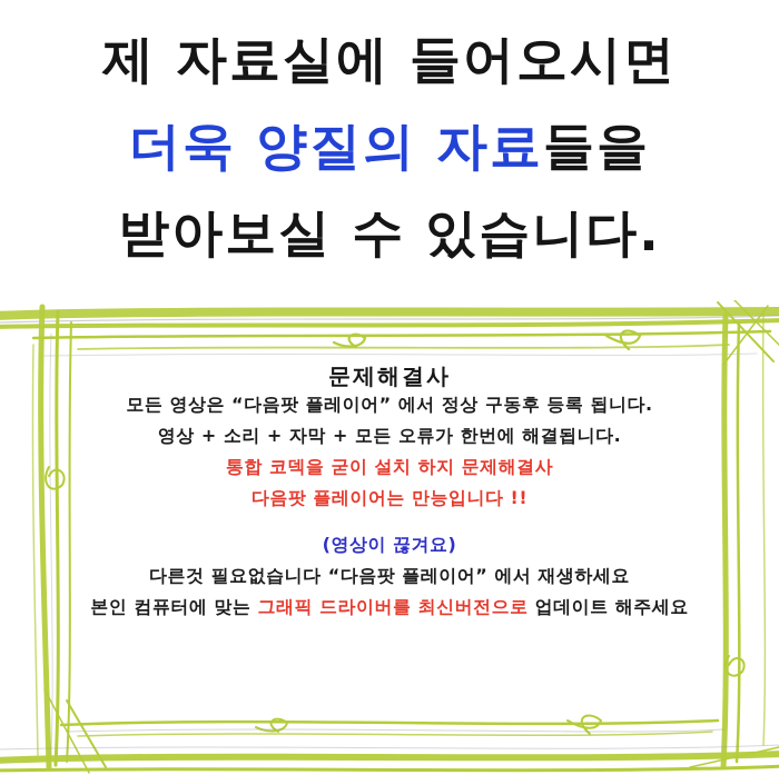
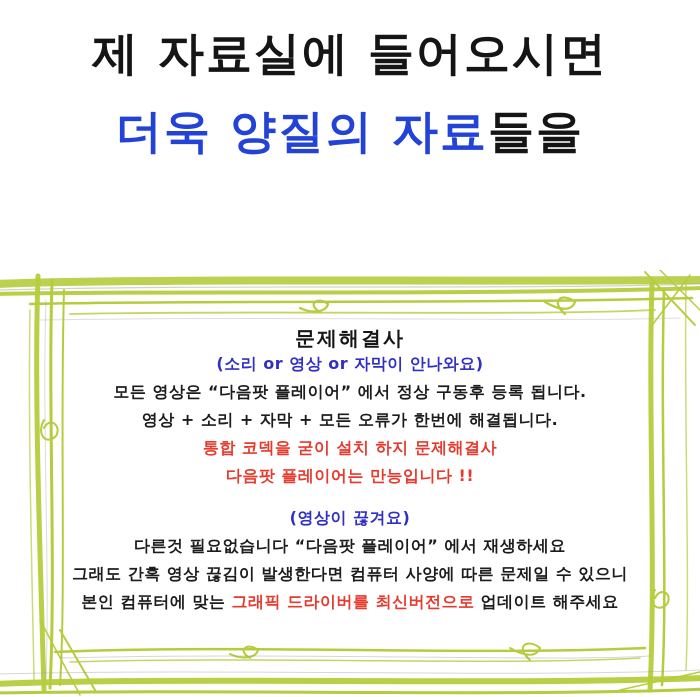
  제 자료실에 들어오시면
  더욱 양질의 자료들을
- 받아보실 수 있습니다.
  문제해결사
+ (소리 or 영상 or 자막이 안나와요)
  모든 영상은 “다음팟 플레이어” 에서 정상 구동후 등록 됩니다.
  영상 + 소리 + 자막 + 모든 오류가 한번에 해결됩니다.
  통합 코덱을 굳이 설치 하지 문제해결사
  다음팟 플레이어는 만능입니다 !!
  (영상이 끊겨요)
  다른것 필요없습니다 “다음팟 플레이어” 에서 재생하세요
+ 그래도 간혹 영상 끊김이 발생한다면 컴퓨터 사양에 따른 문제일 수 있으니
  본인 컴퓨터에 맞는 그래픽 드라이버를 최신버전으로 업데이트 해주세요
